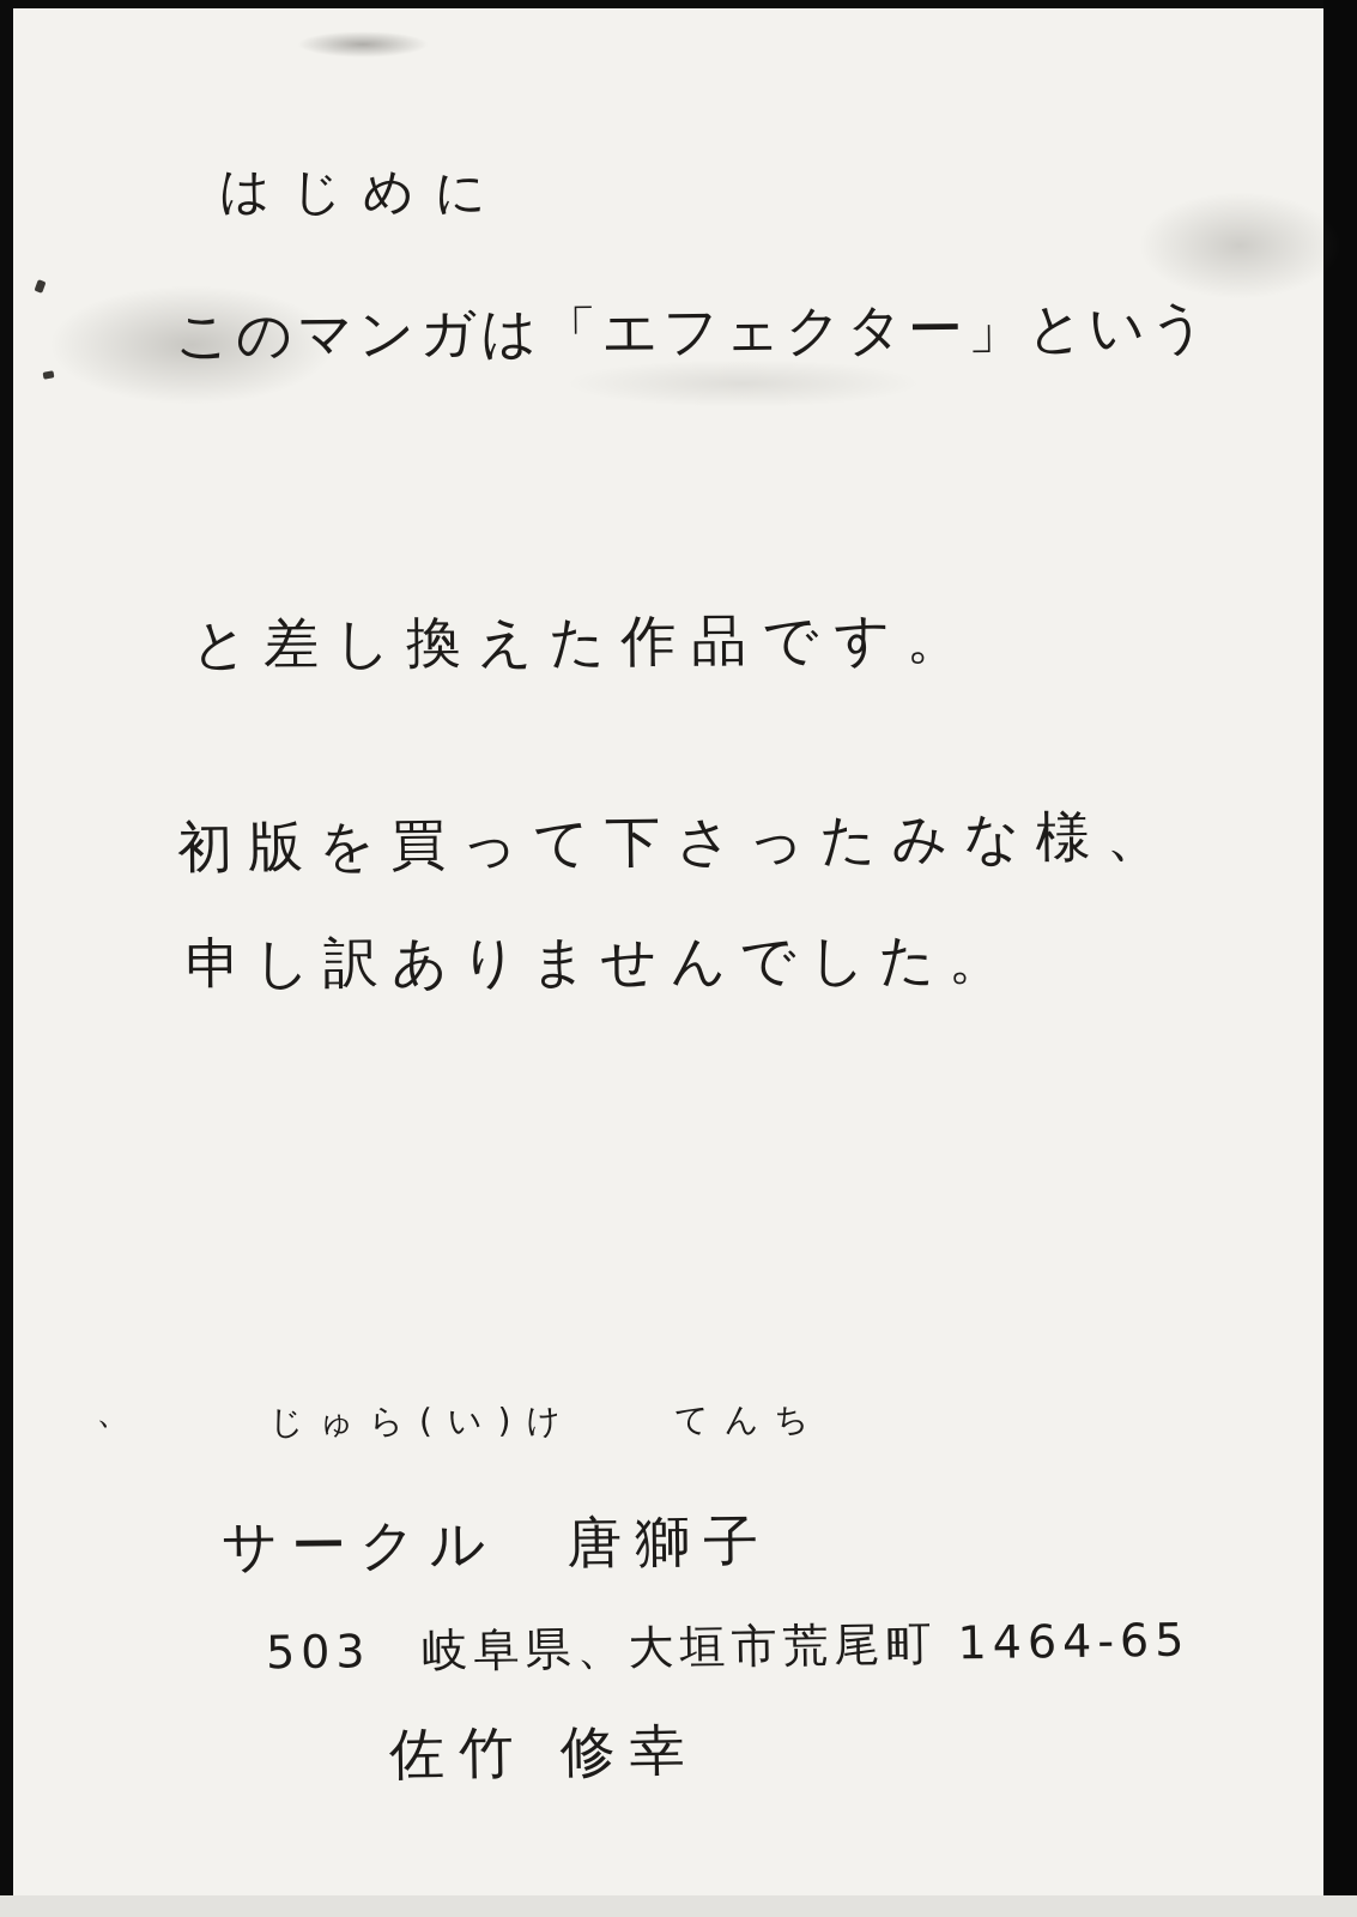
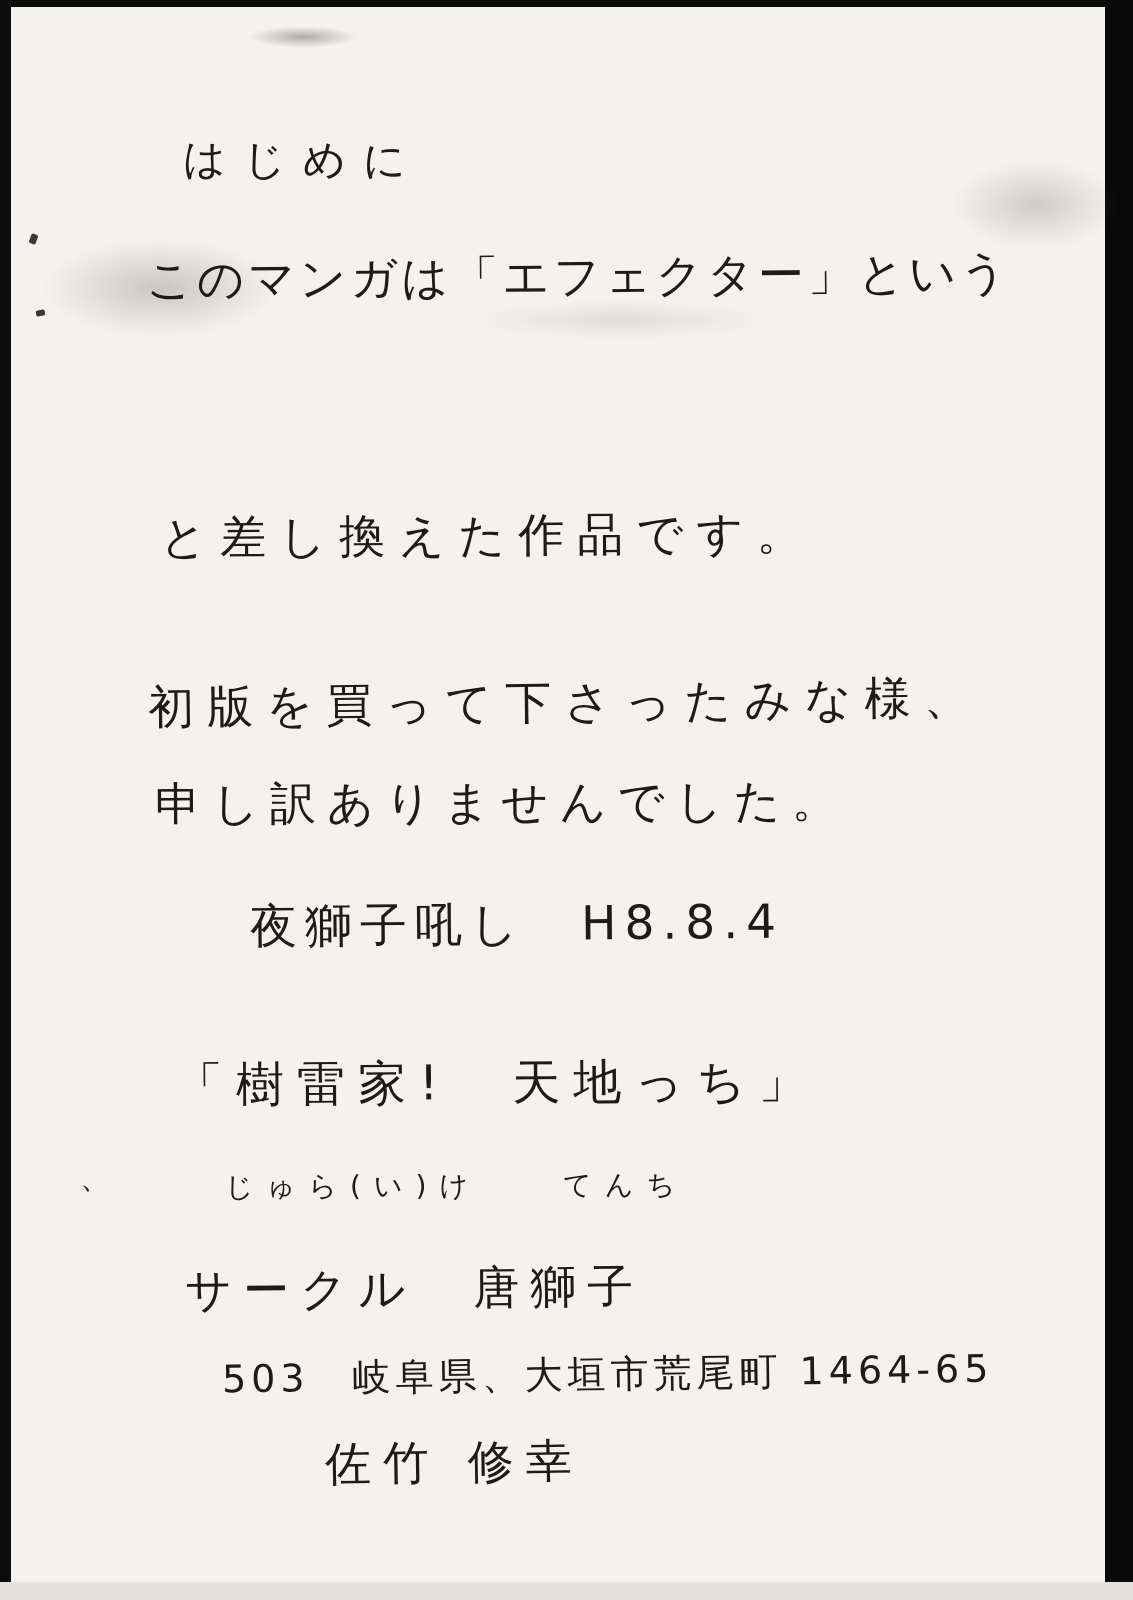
  はじめに
  このマンガは「エフェクター」という
  と差し換えた作品です。
  初版を買って下さったみな様、
  申し訳ありませんでした。
+ 夜獅子吼し H8.8.4
+ 「樹雷家! 天地っち」
  じゅら(い)け てんち
  サークル 唐獅子
  503 岐阜県、大垣市荒尾町 1464-65
  佐竹 修幸
  、
